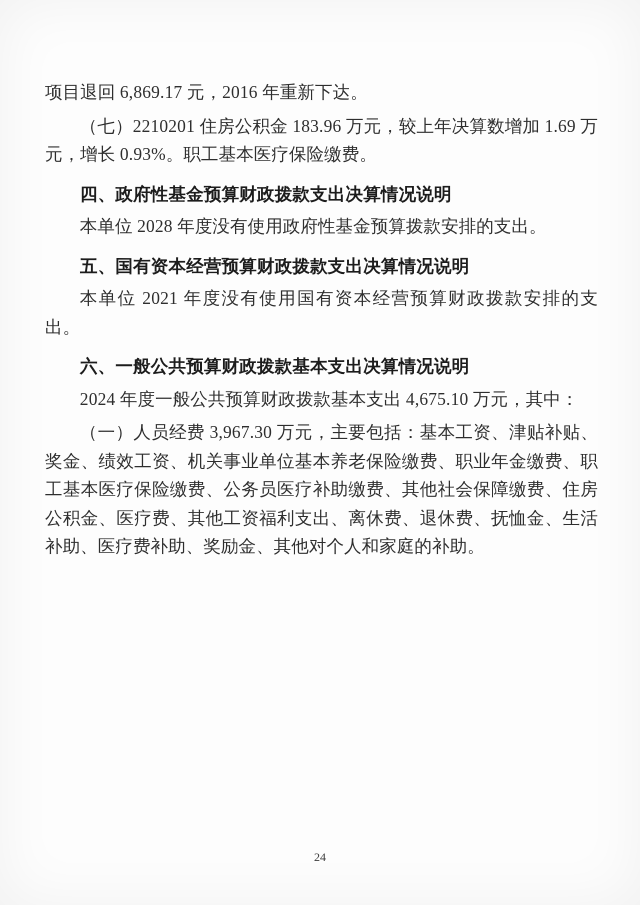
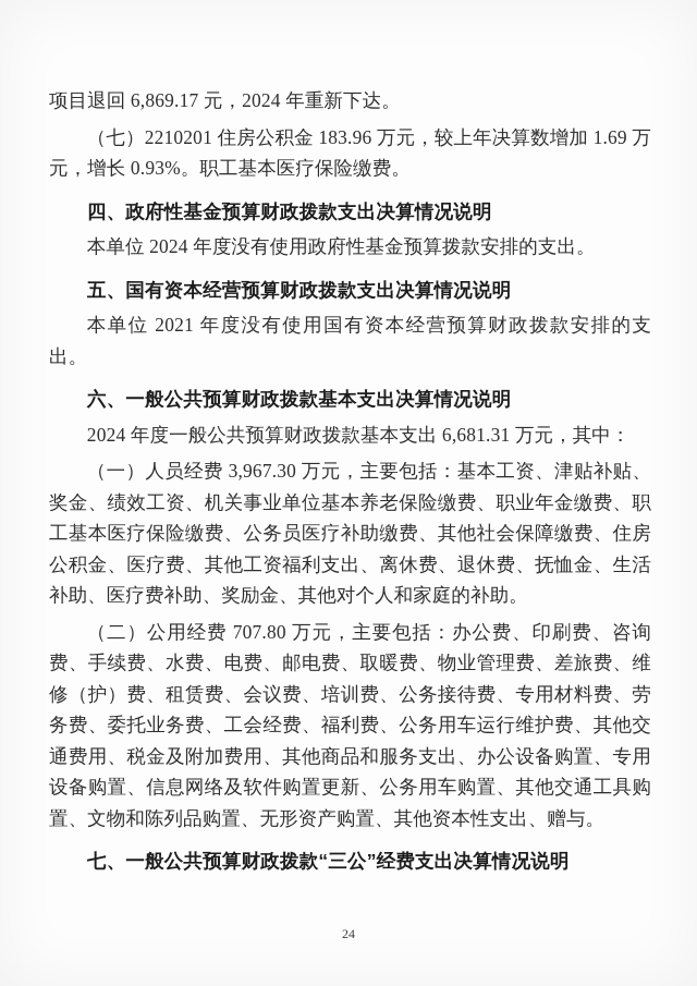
- 项目退回 6,869.17 元，2016 年重新下达。
+ 项目退回 6,869.17 元，2024 年重新下达。
  （七）2210201 住房公积金 183.96 万元，较上年决算数增加 1.69 万元，增长 0.93%。职工基本医疗保险缴费。
  四、政府性基金预算财政拨款支出决算情况说明
- 本单位 2028 年度没有使用政府性基金预算拨款安排的支出。
+ 本单位 2024 年度没有使用政府性基金预算拨款安排的支出。
  五、国有资本经营预算财政拨款支出决算情况说明
  本单位 2021 年度没有使用国有资本经营预算财政拨款安排的支出。
  六、一般公共预算财政拨款基本支出决算情况说明
- 2024 年度一般公共预算财政拨款基本支出 4,675.10 万元，其中：
+ 2024 年度一般公共预算财政拨款基本支出 6,681.31 万元，其中：
  （一）人员经费 3,967.30 万元，主要包括：基本工资、津贴补贴、奖金、绩效工资、机关事业单位基本养老保险缴费、职业年金缴费、职工基本医疗保险缴费、公务员医疗补助缴费、其他社会保障缴费、住房公积金、医疗费、其他工资福利支出、离休费、退休费、抚恤金、生活补助、医疗费补助、奖励金、其他对个人和家庭的补助。
+ （二）公用经费 707.80 万元，主要包括：办公费、印刷费、咨询费、手续费、水费、电费、邮电费、取暖费、物业管理费、差旅费、维修（护）费、租赁费、会议费、培训费、公务接待费、专用材料费、劳务费、委托业务费、工会经费、福利费、公务用车运行维护费、其他交通费用、税金及附加费用、其他商品和服务支出、办公设备购置、专用设备购置、信息网络及软件购置更新、公务用车购置、其他交通工具购置、文物和陈列品购置、无形资产购置、其他资本性支出、赠与。
+ 七、一般公共预算财政拨款“三公”经费支出决算情况说明
  24
